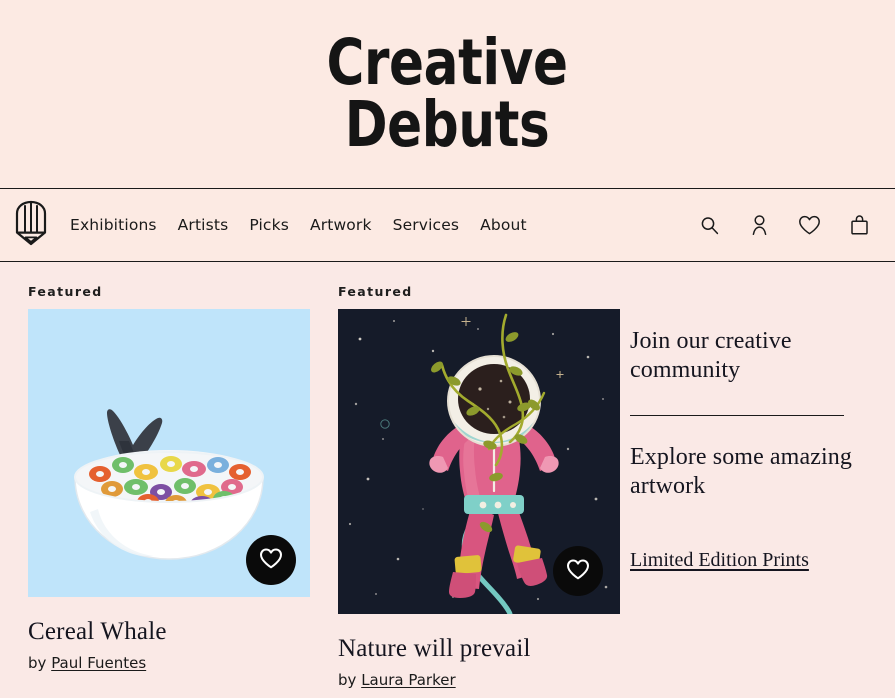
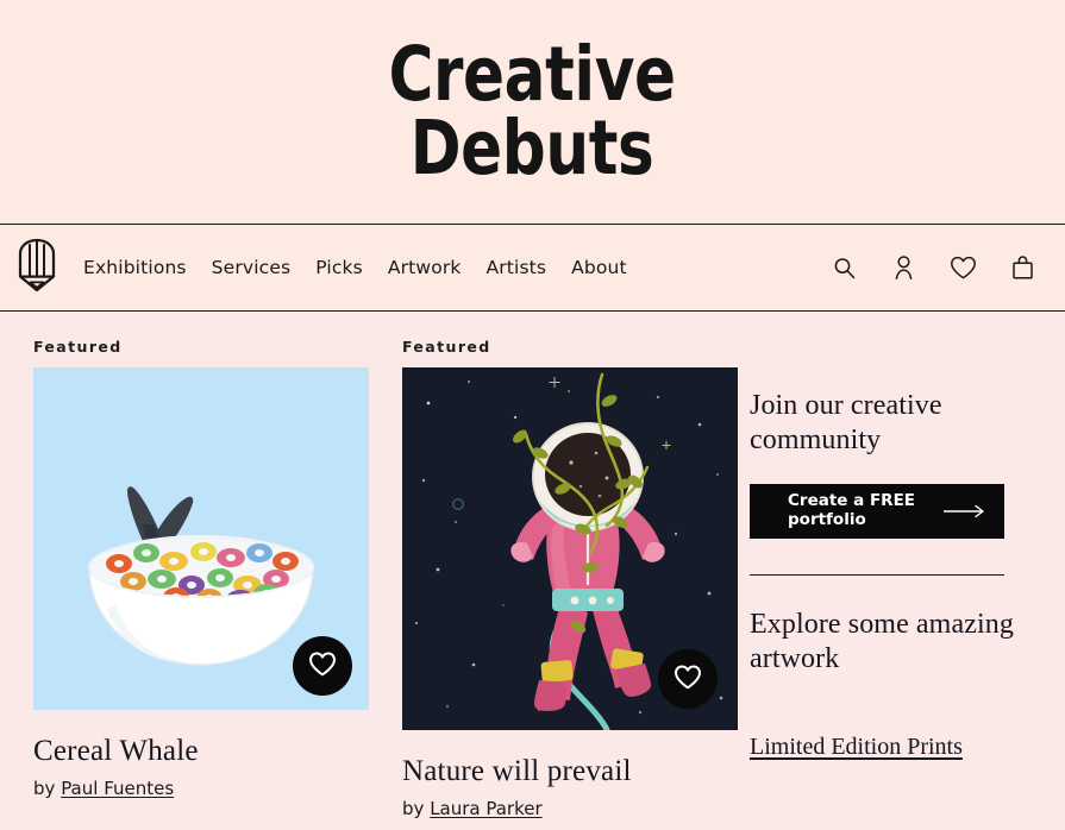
  Creative
  Debuts
  Exhibitions
- Artists
+ Services
  Picks
  Artwork
- Services
+ Artists
  About
  Featured
  Cereal Whale
  by Paul Fuentes
  Featured
  Nature will prevail
  by Laura Parker
  Join our creative community
+ Create a FREE portfolio
  Explore some amazing artwork
  Limited Edition Prints
